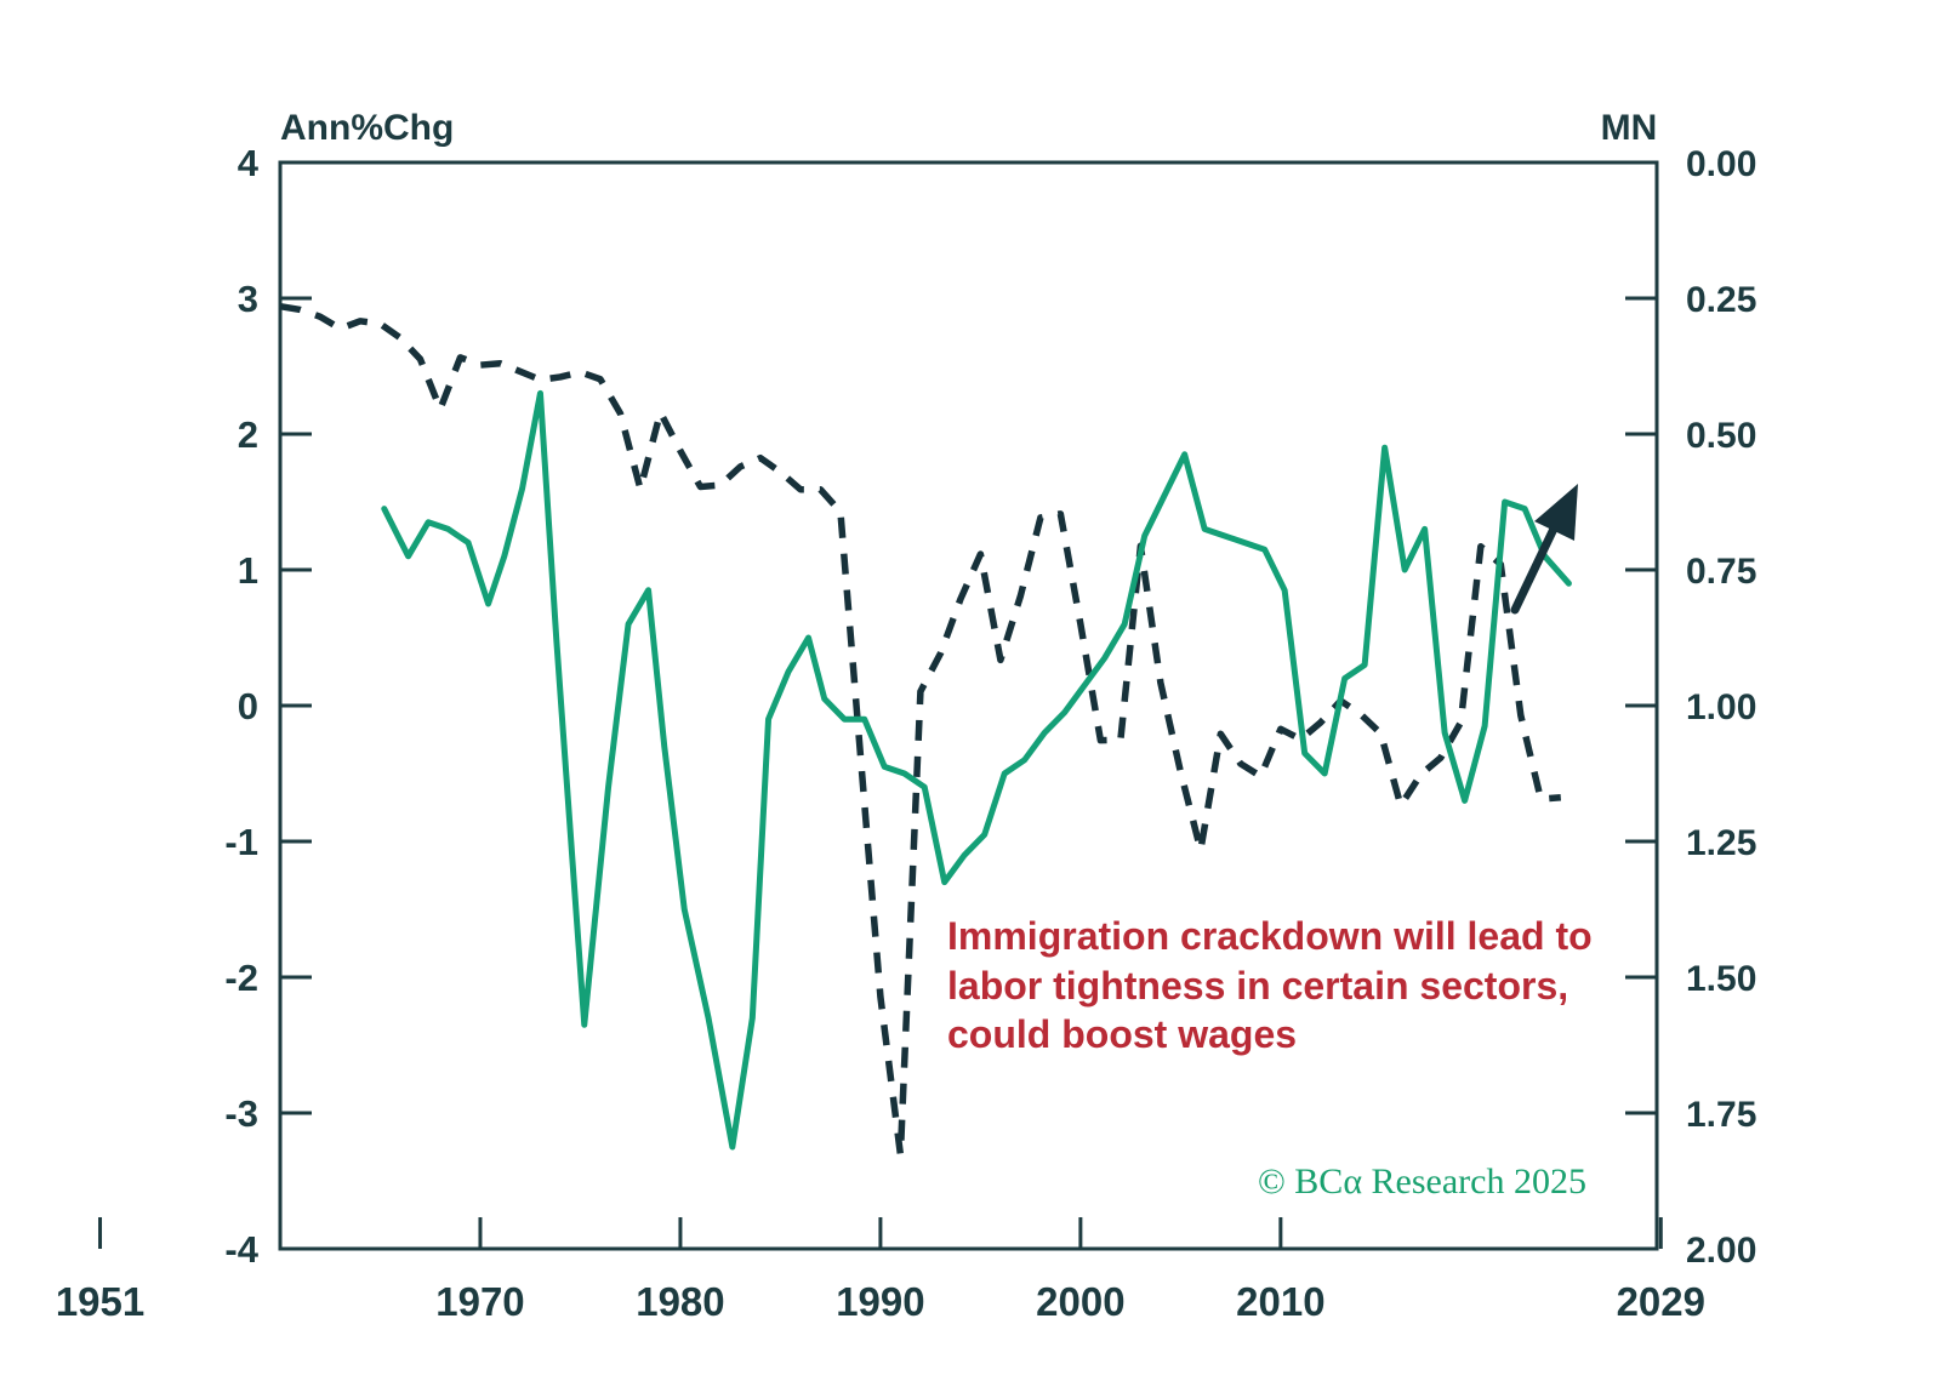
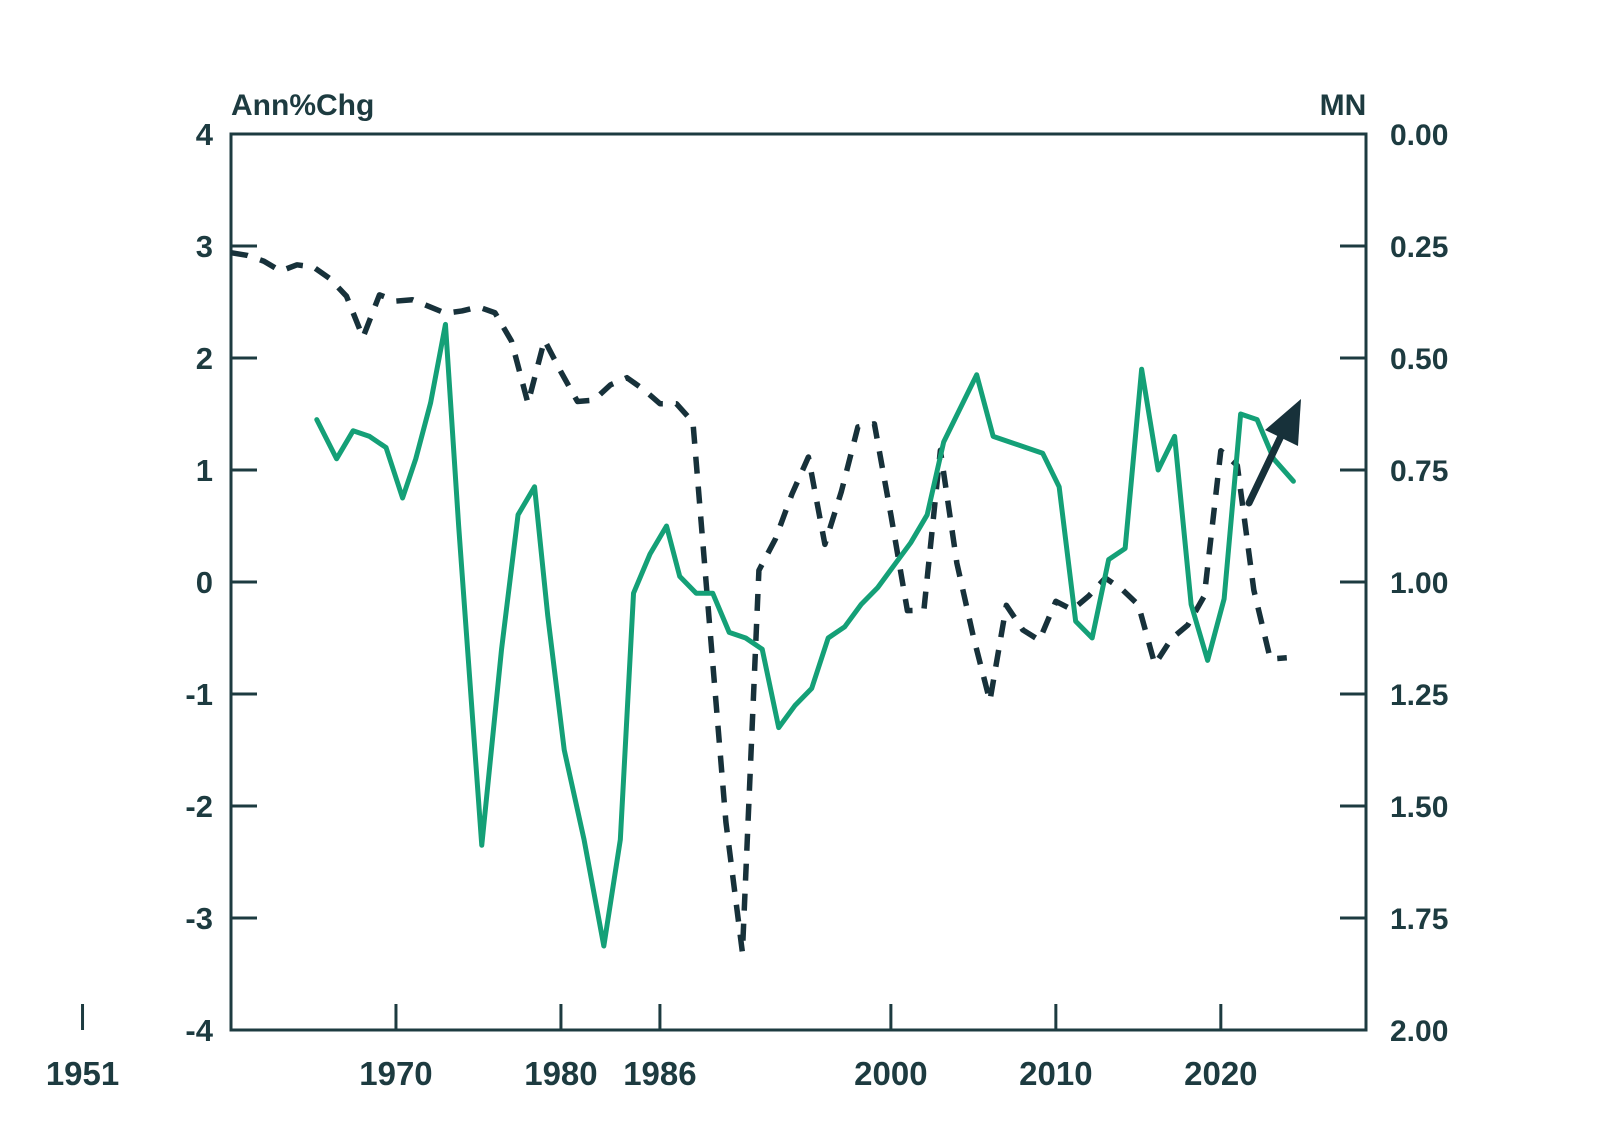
  Ann%Chg
  MN
  4
  3
  2
  1
  0
  -1
  -2
  -3
  -4
  0.00
  0.25
  0.50
  0.75
  1.00
  1.25
  1.50
  1.75
  2.00
  1951
  1970
  1980
- 1990
+ 1986
  2000
  2010
- 2029
+ 2020
- Immigration crackdown will lead to
- labor tightness in certain sectors,
- could boost wages
- © BCα Research 2025
